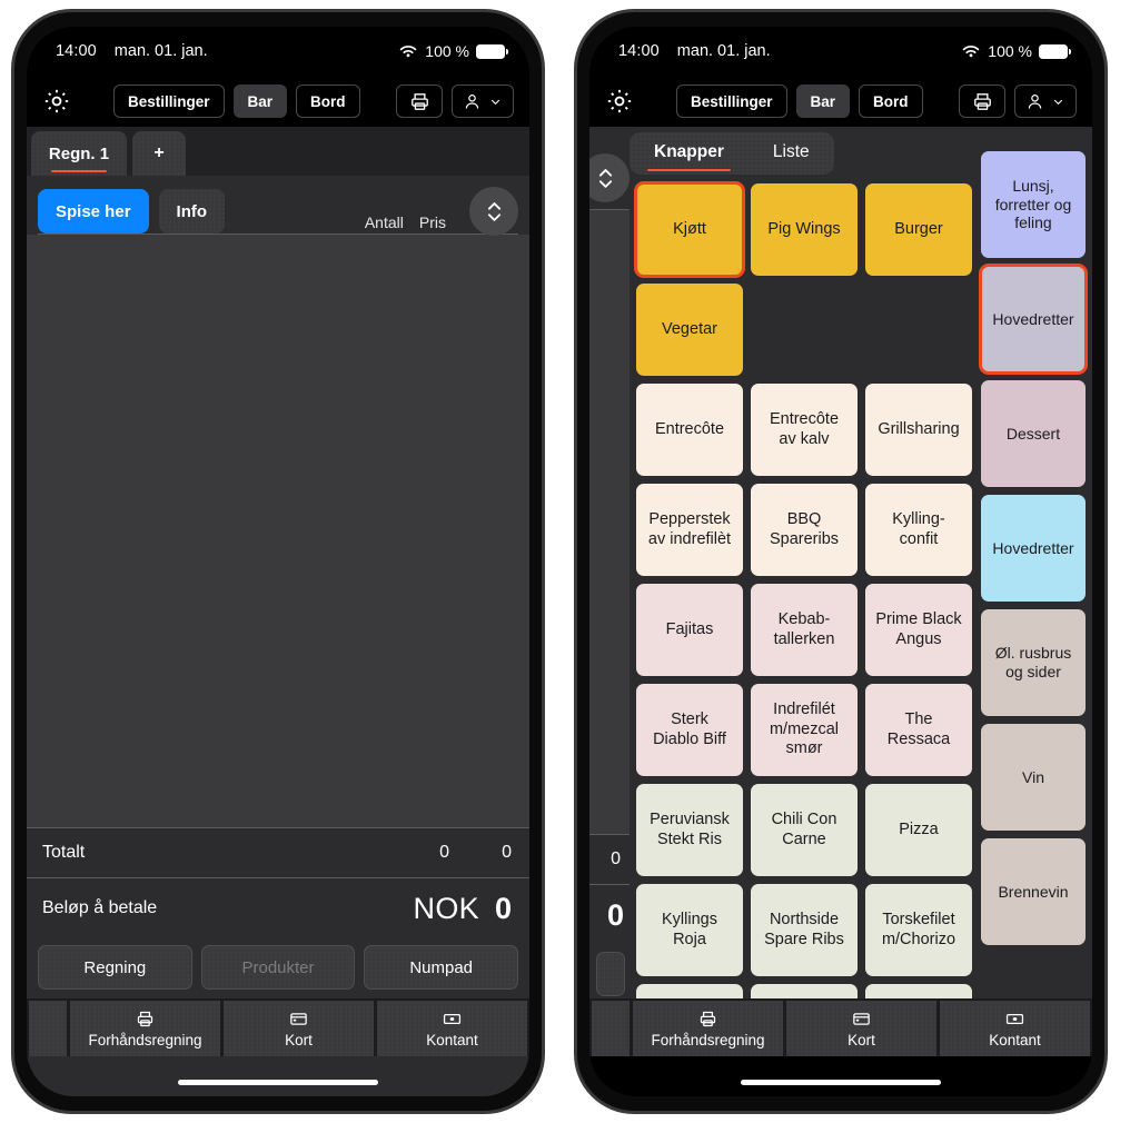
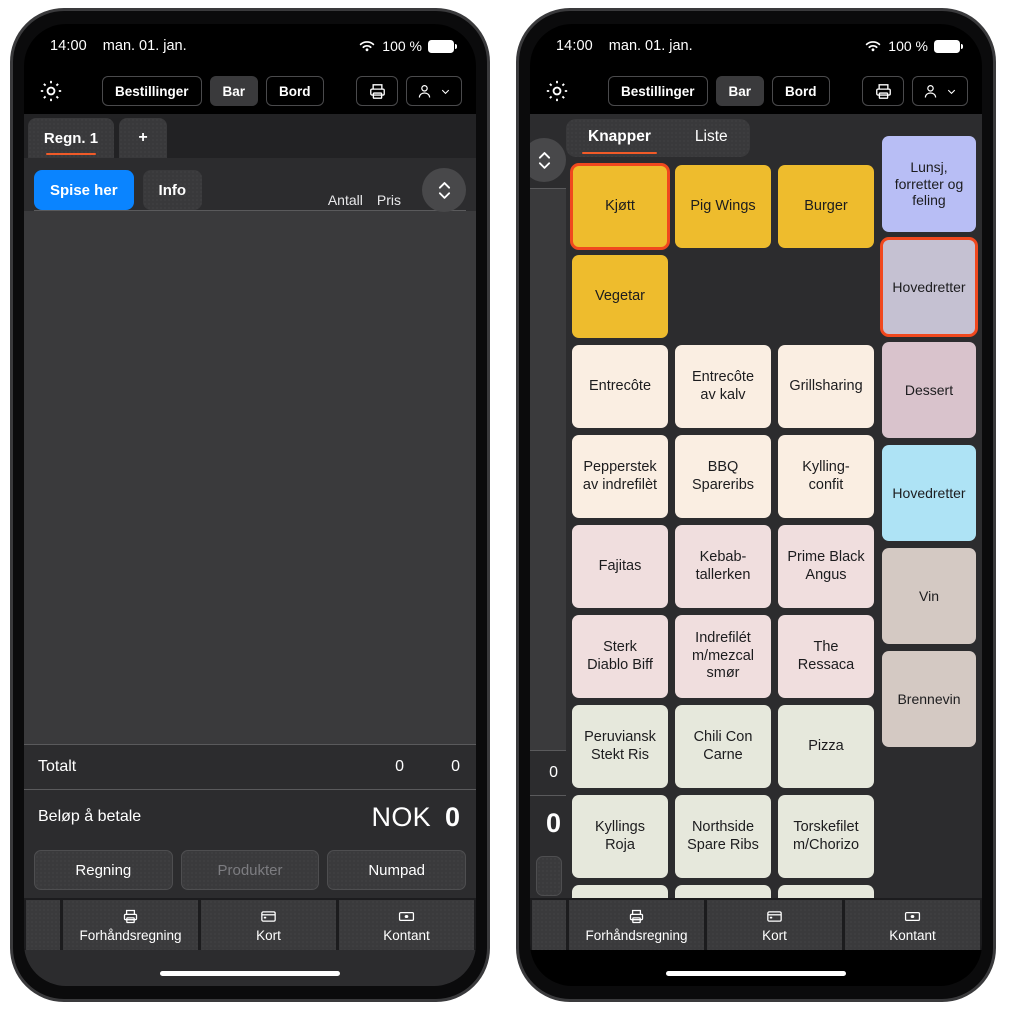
  14:00
  man. 01. jan.
  100 %
  Bestillinger
  Bar
  Bord
  Regn. 1
  +
  Spise her
  Info
  Antall
  Pris
  Totalt
  0
  0
  Beløp å betale
  NOK
  0
  Regning
  Produkter
  Numpad
  Forhåndsregning
  Kort
  Kontant
  14:00
  man. 01. jan.
  100 %
  Bestillinger
  Bar
  Bord
  0
  0
  Knapper
  Liste
  Kjøtt
  Pig Wings
  Burger
  Vegetar
  Entrecôte
  Entrecôte
  av kalv
  Grillsharing
  Pepperstek
  av indrefilèt
  BBQ
  Spareribs
  Kylling-
  confit
  Fajitas
  Kebab-
  tallerken
  Prime Black
  Angus
  Sterk
  Diablo Biff
  Indrefilét
  m/mezcal
  smør
  The
  Ressaca
  Peruviansk
  Stekt Ris
  Chili Con
  Carne
  Pizza
  Kyllings
  Roja
  Northside
  Spare Ribs
  Torskefilet
  m/Chorizo
  Lunsj,
  forretter og
  feling
  Hovedretter
  Dessert
  Hovedretter
- Øl. rusbrus
- og sider
  Vin
  Brennevin
  Forhåndsregning
  Kort
  Kontant
